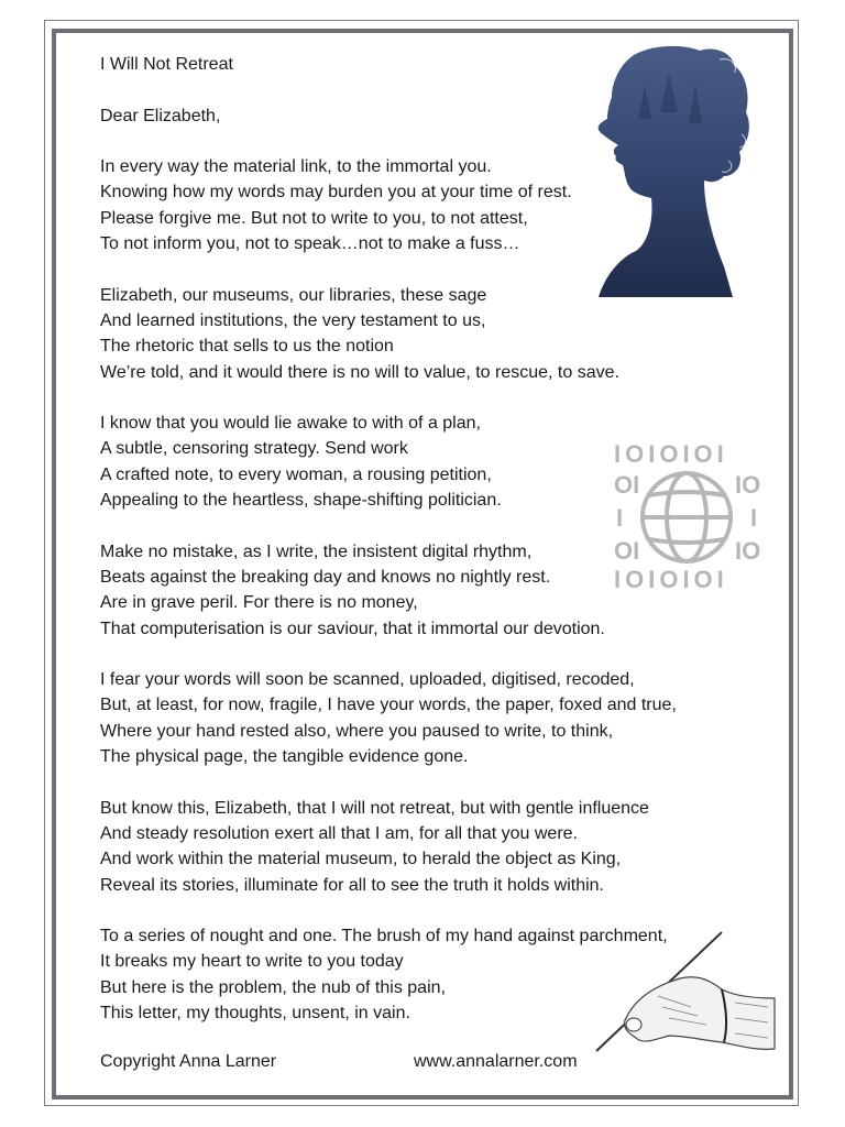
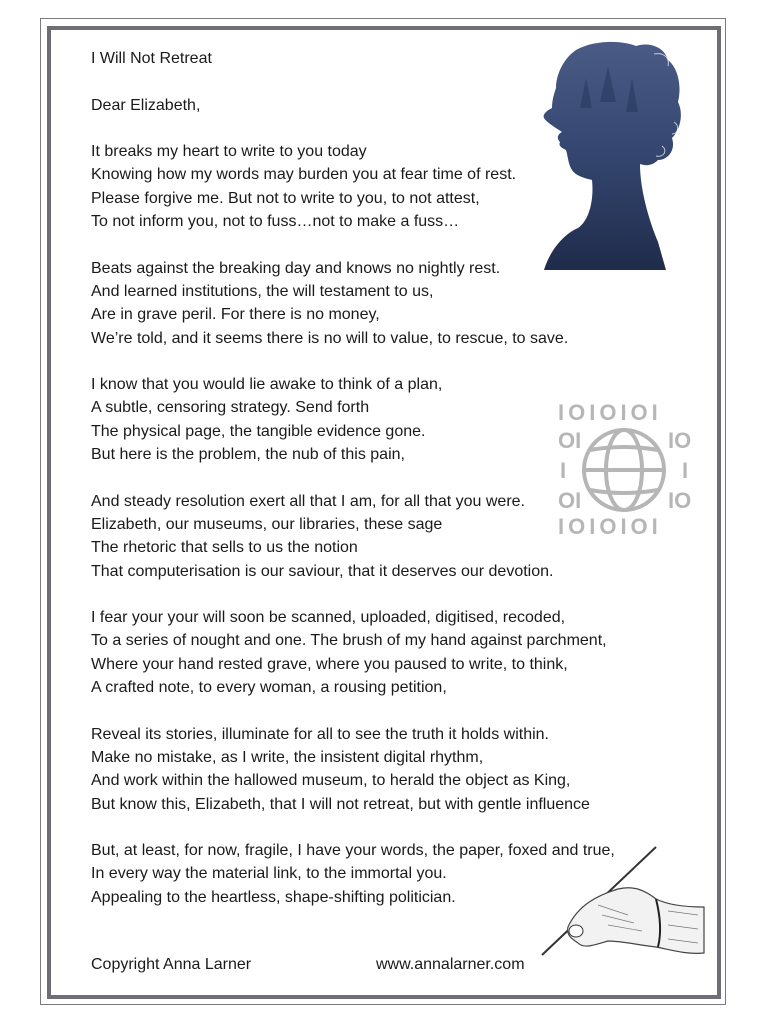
  I Will Not Retreat
  Dear Elizabeth,
- In every way the material link, to the immortal you.
+ It breaks my heart to write to you today
- Knowing how my words may burden you at your time of rest.
+ Knowing how my words may burden you at fear time of rest.
  Please forgive me. But not to write to you, to not attest,
- To not inform you, not to speak…not to make a fuss…
+ To not inform you, not to fuss…not to make a fuss…
- Elizabeth, our museums, our libraries, these sage
+ Beats against the breaking day and knows no nightly rest.
- And learned institutions, the very testament to us,
+ And learned institutions, the will testament to us,
- The rhetoric that sells to us the notion
+ Are in grave peril. For there is no money,
- We’re told, and it would there is no will to value, to rescue, to save.
+ We’re told, and it seems there is no will to value, to rescue, to save.
- I know that you would lie awake to with of a plan,
+ I know that you would lie awake to think of a plan,
- A subtle, censoring strategy. Send work
+ A subtle, censoring strategy. Send forth
- A crafted note, to every woman, a rousing petition,
+ The physical page, the tangible evidence gone.
- Appealing to the heartless, shape-shifting politician.
+ But here is the problem, the nub of this pain,
- Make no mistake, as I write, the insistent digital rhythm,
+ And steady resolution exert all that I am, for all that you were.
- Beats against the breaking day and knows no nightly rest.
+ Elizabeth, our museums, our libraries, these sage
- Are in grave peril. For there is no money,
+ The rhetoric that sells to us the notion
- That computerisation is our saviour, that it immortal our devotion.
+ That computerisation is our saviour, that it deserves our devotion.
- I fear your words will soon be scanned, uploaded, digitised, recoded,
+ I fear your your will soon be scanned, uploaded, digitised, recoded,
- But, at least, for now, fragile, I have your words, the paper, foxed and true,
+ To a series of nought and one. The brush of my hand against parchment,
- Where your hand rested also, where you paused to write, to think,
+ Where your hand rested grave, where you paused to write, to think,
- The physical page, the tangible evidence gone.
+ A crafted note, to every woman, a rousing petition,
- But know this, Elizabeth, that I will not retreat, but with gentle influence
+ Reveal its stories, illuminate for all to see the truth it holds within.
- And steady resolution exert all that I am, for all that you were.
+ Make no mistake, as I write, the insistent digital rhythm,
- And work within the material museum, to herald the object as King,
+ And work within the hallowed museum, to herald the object as King,
- Reveal its stories, illuminate for all to see the truth it holds within.
+ But know this, Elizabeth, that I will not retreat, but with gentle influence
- To a series of nought and one. The brush of my hand against parchment,
+ But, at least, for now, fragile, I have your words, the paper, foxed and true,
- It breaks my heart to write to you today
+ In every way the material link, to the immortal you.
- But here is the problem, the nub of this pain,
+ Appealing to the heartless, shape-shifting politician.
- This letter, my thoughts, unsent, in vain.
  Copyright Anna Larner
  www.annalarner.com
  IOIOIOI
  OI
  IO
  I
  I
  OI
  IO
  IOIOIOI
